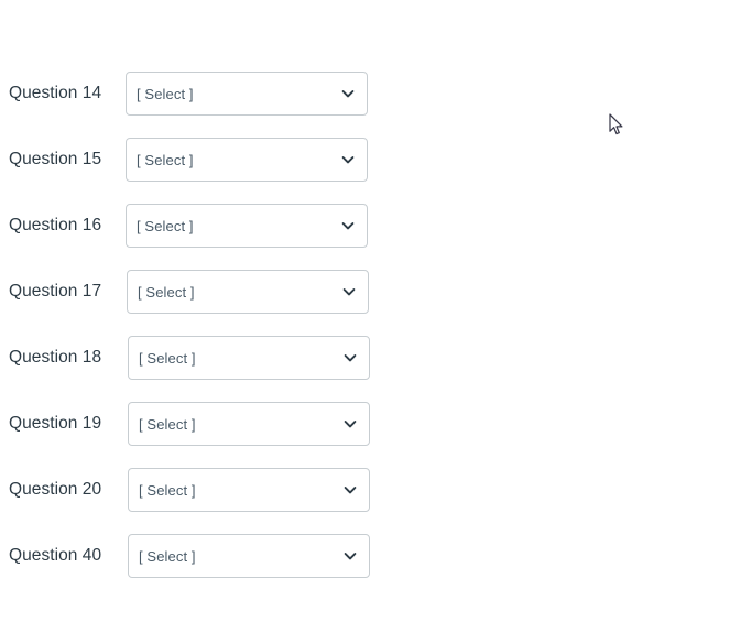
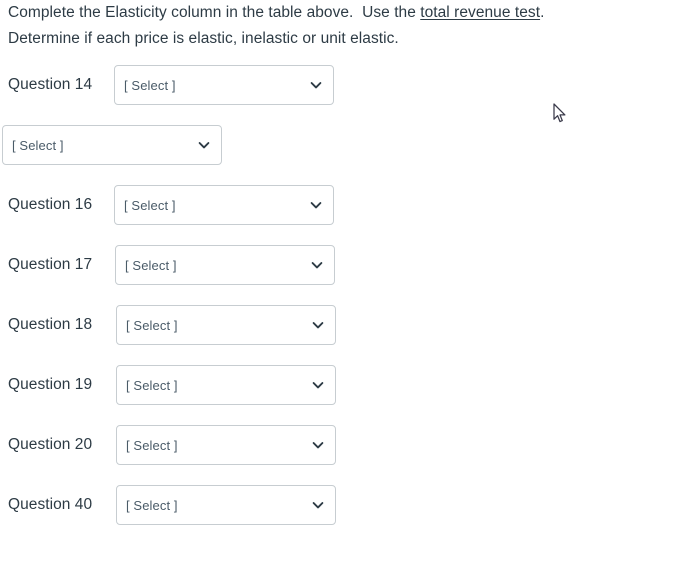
+ Complete the Elasticity column in the table above. Use the total revenue test.
+ Determine if each price is elastic, inelastic or unit elastic.
  Question 14
  [ Select ]
- Question 15
  [ Select ]
  Question 16
  [ Select ]
  Question 17
  [ Select ]
  Question 18
  [ Select ]
  Question 19
  [ Select ]
  Question 20
  [ Select ]
  Question 40
  [ Select ]
